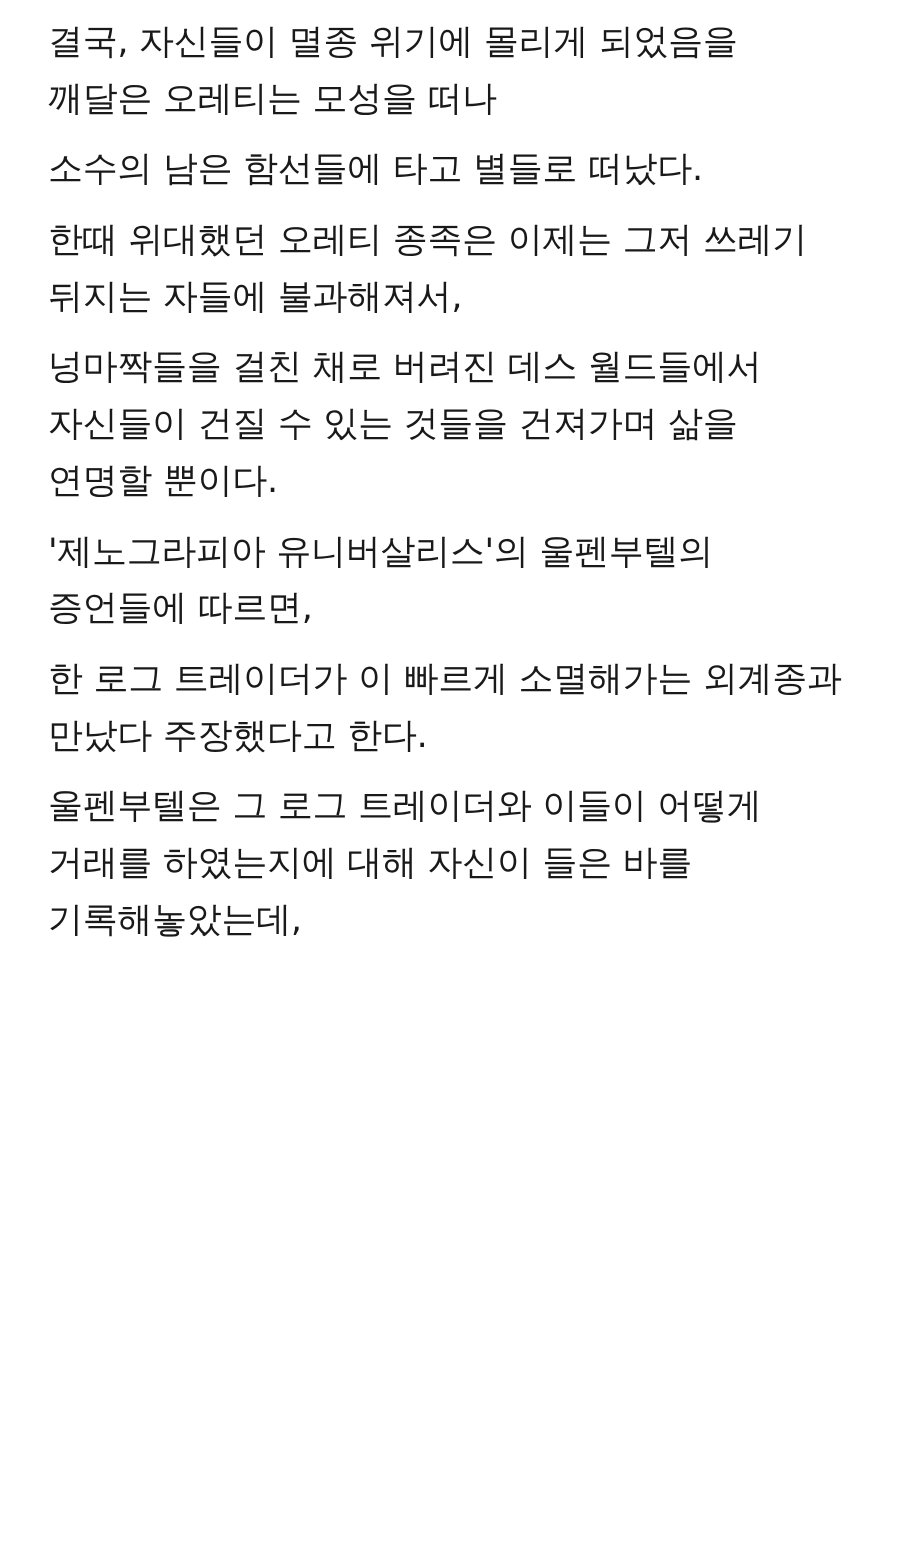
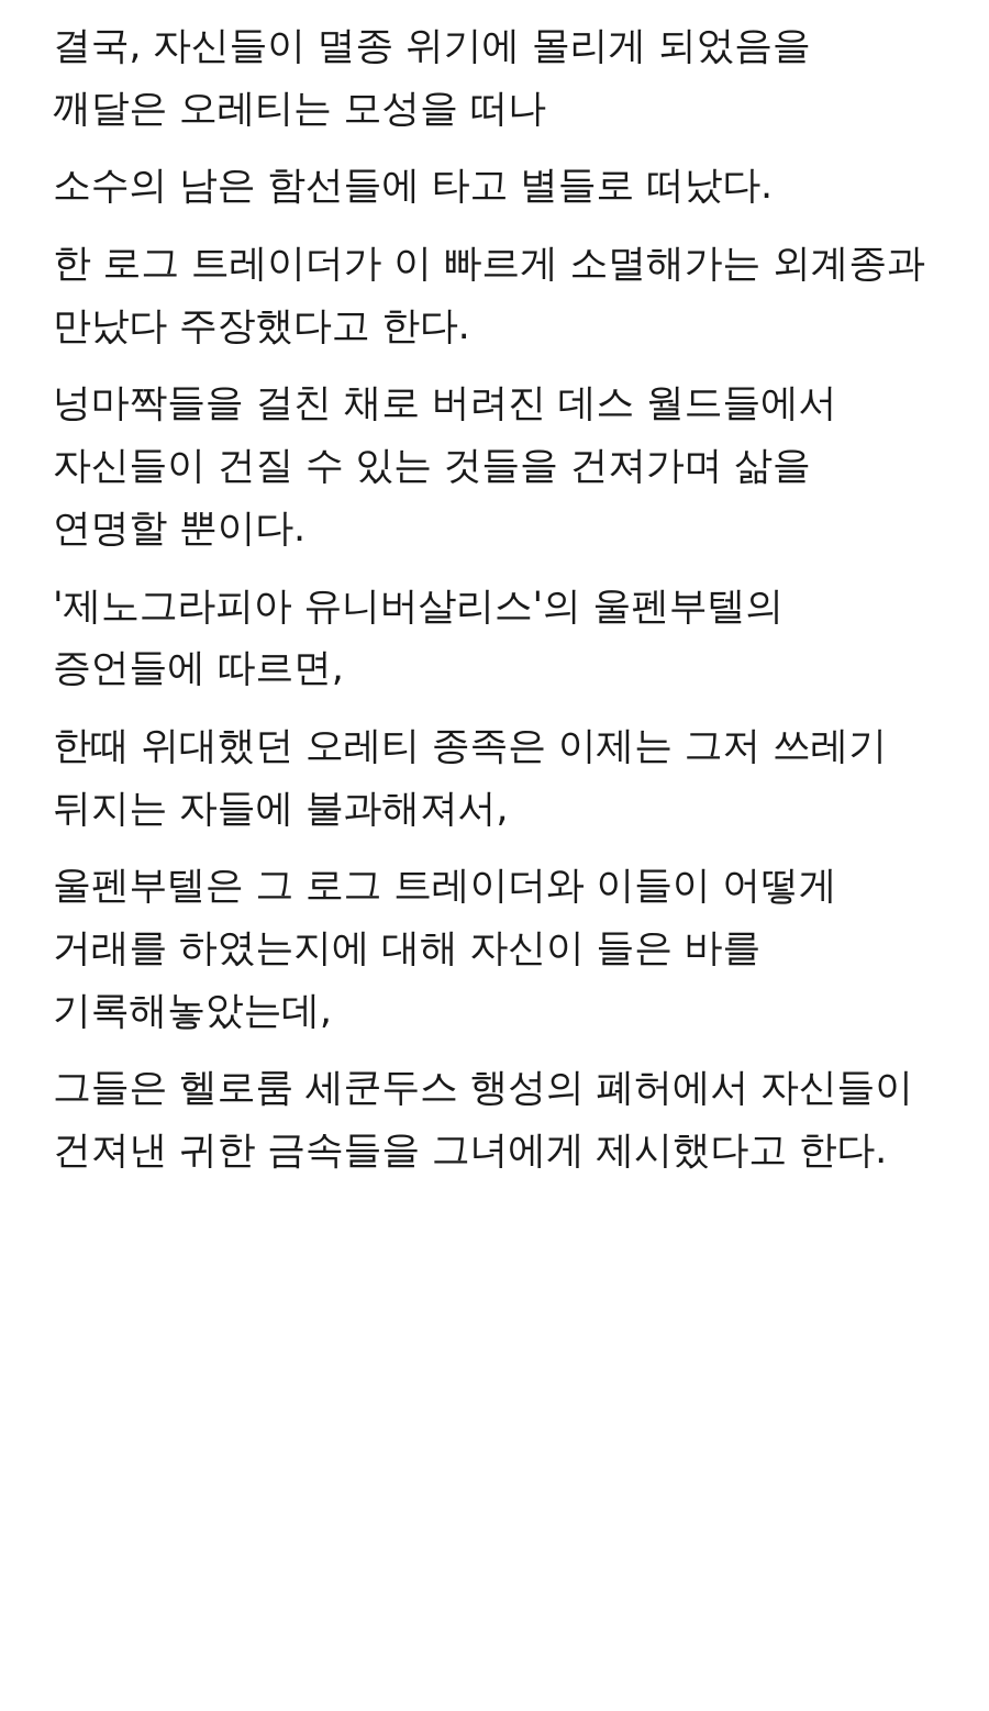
  결국, 자신들이 멸종 위기에 몰리게 되었음을 깨달은 오레티는 모성을 떠나
  소수의 남은 함선들에 타고 별들로 떠났다.
- 한때 위대했던 오레티 종족은 이제는 그저 쓰레기 뒤지는 자들에 불과해져서,
+ 한 로그 트레이더가 이 빠르게 소멸해가는 외계종과 만났다 주장했다고 한다.
  넝마짝들을 걸친 채로 버려진 데스 월드들에서 자신들이 건질 수 있는 것들을 건져가며 삶을 연명할 뿐이다.
  '제노그라피아 유니버살리스'의 울펜부텔의 증언들에 따르면,
- 한 로그 트레이더가 이 빠르게 소멸해가는 외계종과 만났다 주장했다고 한다.
+ 한때 위대했던 오레티 종족은 이제는 그저 쓰레기 뒤지는 자들에 불과해져서,
  울펜부텔은 그 로그 트레이더와 이들이 어떻게 거래를 하였는지에 대해 자신이 들은 바를 기록해놓았는데,
+ 그들은 헬로룸 세쿤두스 행성의 폐허에서 자신들이 건져낸 귀한 금속들을 그녀에게 제시했다고 한다.
